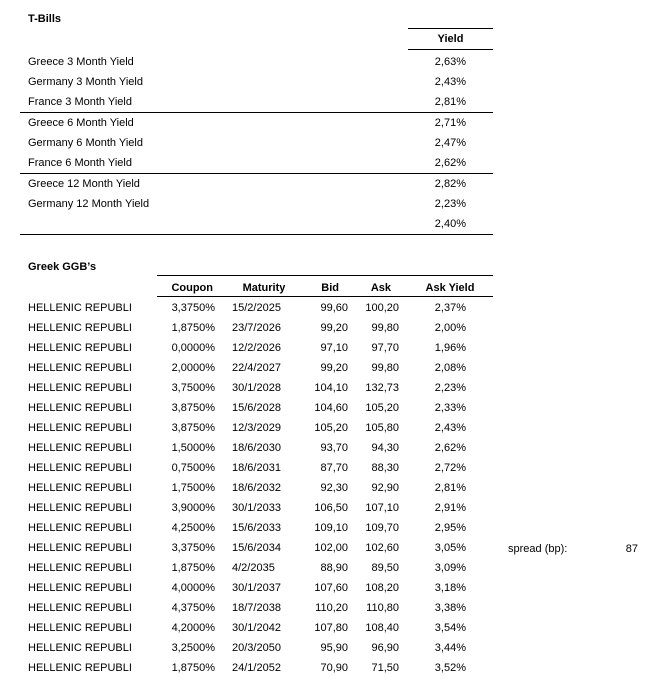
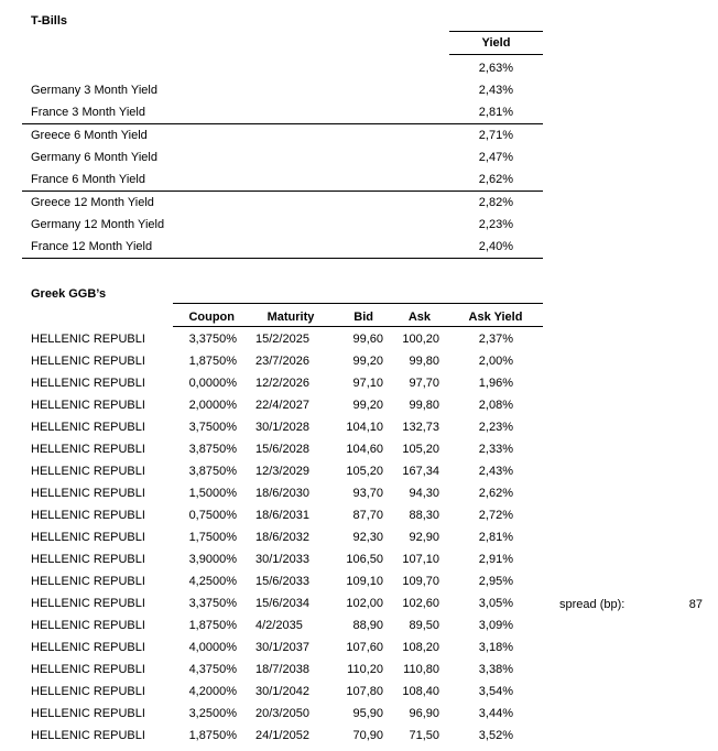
  T-Bills
  Yield
- Greece 3 Month Yield
  2,63%
  Germany 3 Month Yield
  2,43%
  France 3 Month Yield
  2,81%
  Greece 6 Month Yield
  2,71%
  Germany 6 Month Yield
  2,47%
  France 6 Month Yield
  2,62%
  Greece 12 Month Yield
  2,82%
  Germany 12 Month Yield
  2,23%
+ France 12 Month Yield
  2,40%
  Greek GGB’s
  Coupon
  Maturity
  Bid
  Ask
  Ask Yield
  HELLENIC REPUBLI
  3,3750%
  15/2/2025
  99,60
  100,20
  2,37%
  HELLENIC REPUBLI
  1,8750%
  23/7/2026
  99,20
  99,80
  2,00%
  HELLENIC REPUBLI
  0,0000%
  12/2/2026
  97,10
  97,70
  1,96%
  HELLENIC REPUBLI
  2,0000%
  22/4/2027
  99,20
  99,80
  2,08%
  HELLENIC REPUBLI
  3,7500%
  30/1/2028
  104,10
  132,73
  2,23%
  HELLENIC REPUBLI
  3,8750%
  15/6/2028
  104,60
  105,20
  2,33%
  HELLENIC REPUBLI
  3,8750%
  12/3/2029
  105,20
- 105,80
+ 167,34
  2,43%
  HELLENIC REPUBLI
  1,5000%
  18/6/2030
  93,70
  94,30
  2,62%
  HELLENIC REPUBLI
  0,7500%
  18/6/2031
  87,70
  88,30
  2,72%
  HELLENIC REPUBLI
  1,7500%
  18/6/2032
  92,30
  92,90
  2,81%
  HELLENIC REPUBLI
  3,9000%
  30/1/2033
  106,50
  107,10
  2,91%
  HELLENIC REPUBLI
  4,2500%
  15/6/2033
  109,10
  109,70
  2,95%
  HELLENIC REPUBLI
  3,3750%
  15/6/2034
  102,00
  102,60
  3,05%
  HELLENIC REPUBLI
  1,8750%
  4/2/2035
  88,90
  89,50
  3,09%
  HELLENIC REPUBLI
  4,0000%
  30/1/2037
  107,60
  108,20
  3,18%
  HELLENIC REPUBLI
  4,3750%
  18/7/2038
  110,20
  110,80
  3,38%
  HELLENIC REPUBLI
  4,2000%
  30/1/2042
  107,80
  108,40
  3,54%
  HELLENIC REPUBLI
  3,2500%
  20/3/2050
  95,90
  96,90
  3,44%
  HELLENIC REPUBLI
  1,8750%
  24/1/2052
  70,90
  71,50
  3,52%
  spread (bp):
  87
